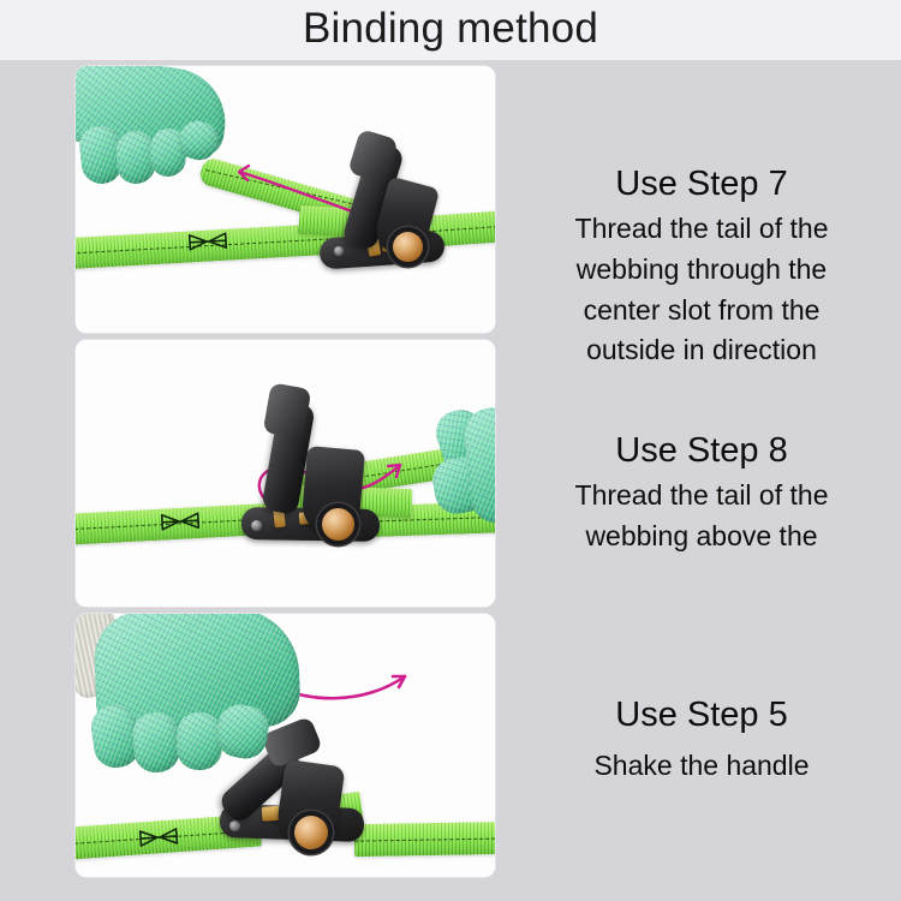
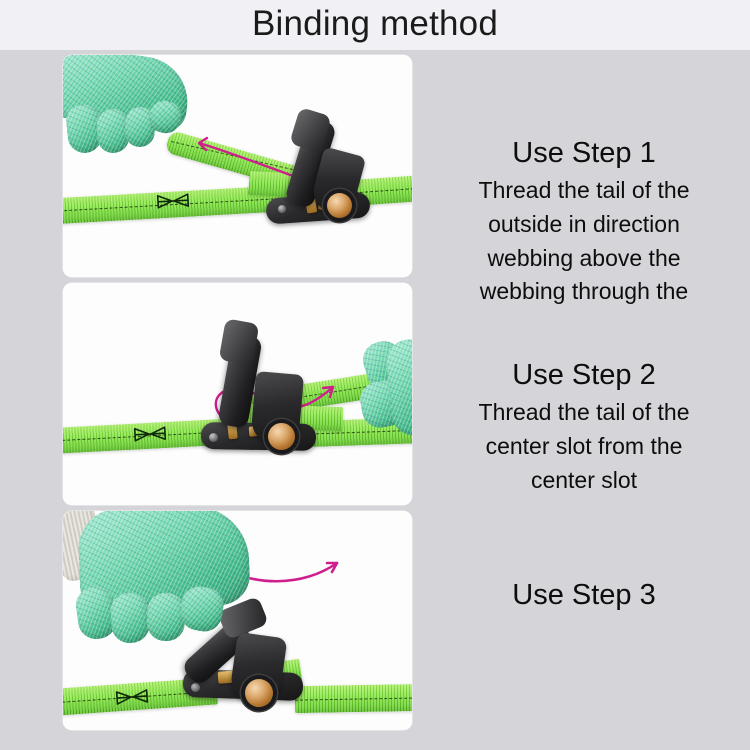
  Binding method
- Use Step 7
+ Use Step 1
  Thread the tail of the
- webbing through the
+ outside in direction
- center slot from the
+ webbing above the
- outside in direction
+ webbing through the
- Use Step 8
+ Use Step 2
  Thread the tail of the
- webbing above the
+ center slot from the
+ center slot
- Use Step 5
+ Use Step 3
- Shake the handle
